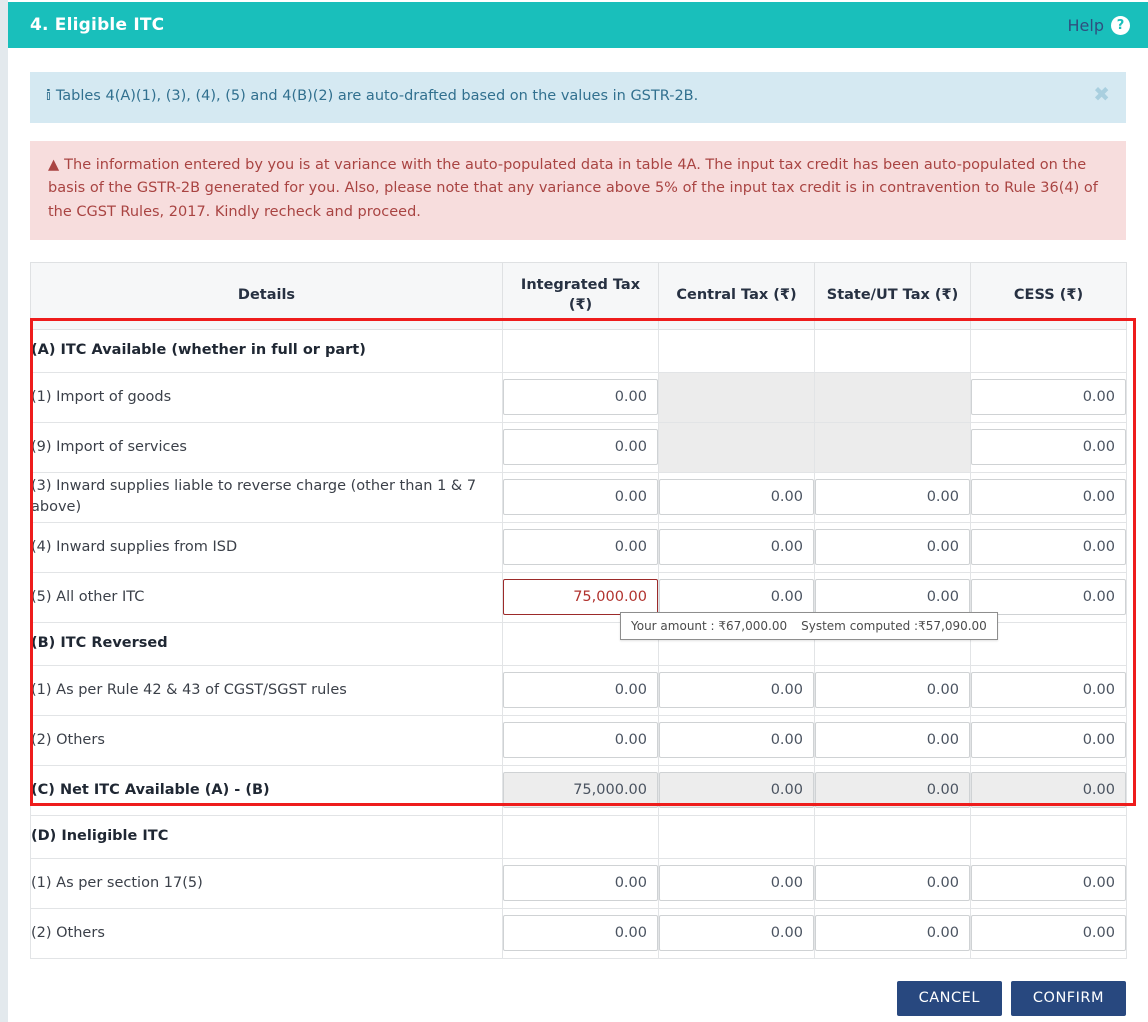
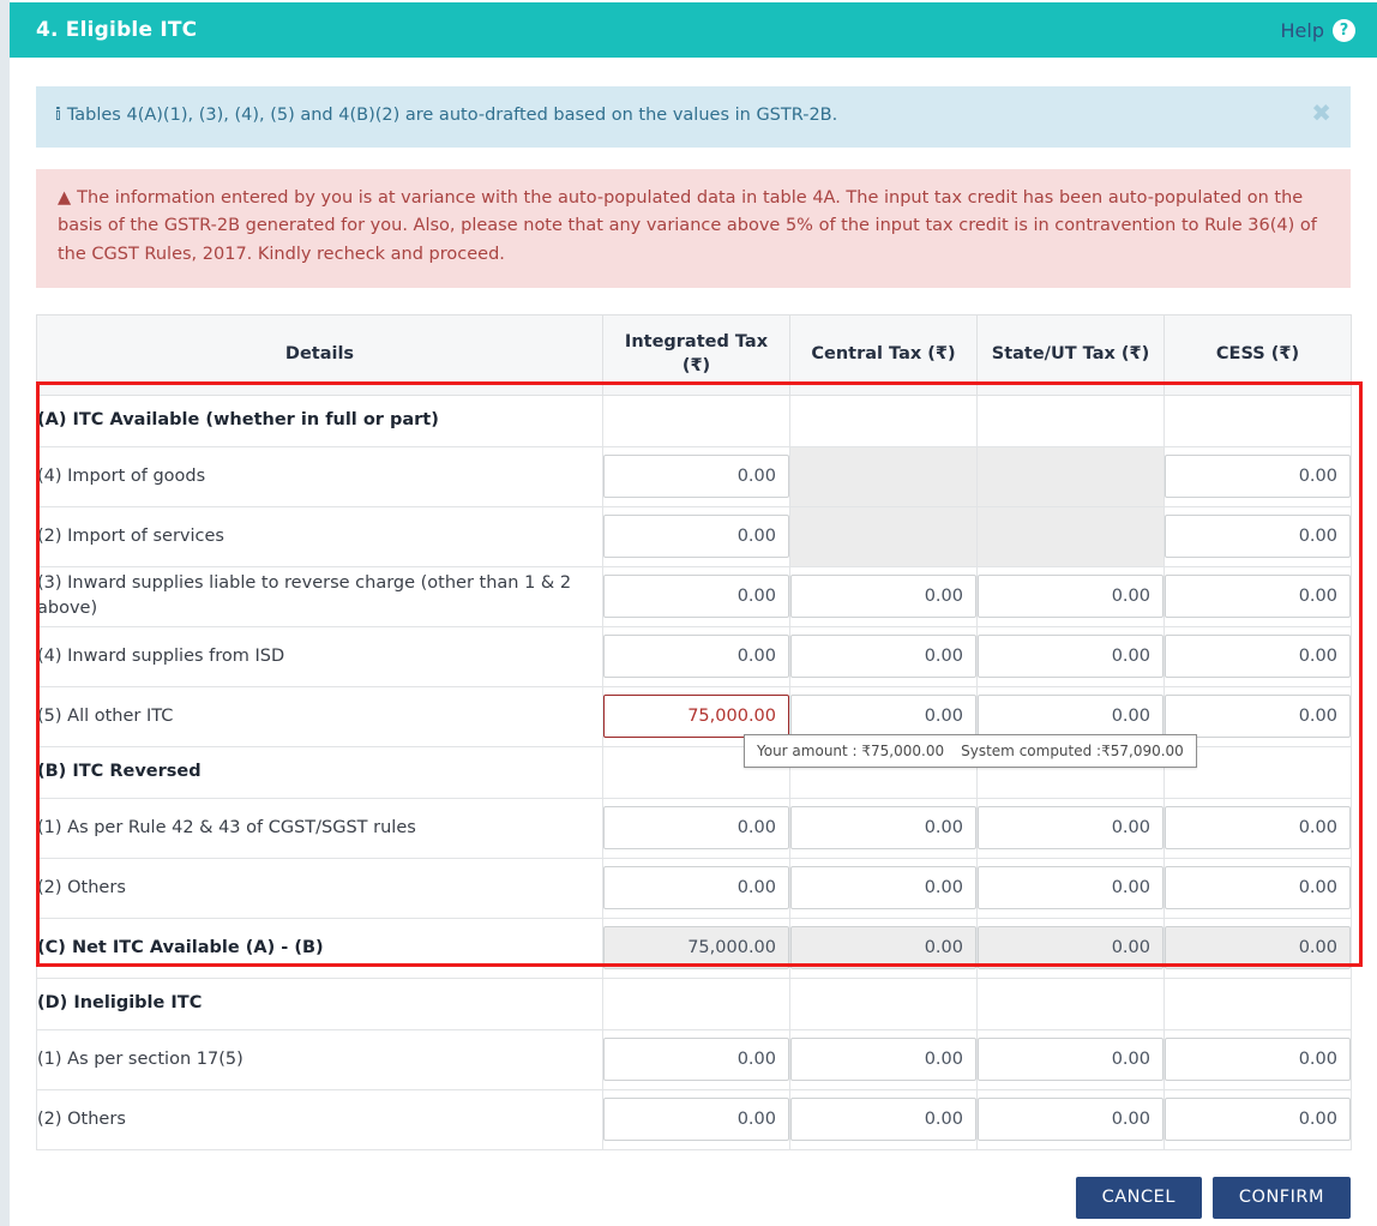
  4. Eligible ITC
  Help
  ?
  𝕚 Tables 4(A)(1), (3), (4), (5) and 4(B)(2) are auto-drafted based on the values in GSTR-2B.
  ✖
  ▲ The information entered by you is at variance with the auto-populated data in table 4A. The input tax credit has been auto-populated on the basis of the GSTR-2B generated for you. Also, please note that any variance above 5% of the input tax credit is in contravention to Rule 36(4) of the CGST Rules, 2017. Kindly recheck and proceed.
  Details	Integrated Tax (₹)	Central Tax (₹)	State/UT Tax (₹)	CESS (₹)
  (A) ITC Available (whether in full or part)
- (1) Import of goods	0.00			0.00
+ (4) Import of goods	0.00			0.00
- (9) Import of services	0.00			0.00
+ (2) Import of services	0.00			0.00
- (3) Inward supplies liable to reverse charge (other than 1 & 7 above)	0.00	0.00	0.00	0.00
+ (3) Inward supplies liable to reverse charge (other than 1 & 2 above)	0.00	0.00	0.00	0.00
  (4) Inward supplies from ISD	0.00	0.00	0.00	0.00
  (5) All other ITC	75,000.00	0.00	0.00	0.00
  (B) ITC Reversed
  (1) As per Rule 42 & 43 of CGST/SGST rules	0.00	0.00	0.00	0.00
  (2) Others	0.00	0.00	0.00	0.00
  (C) Net ITC Available (A) - (B)	75,000.00	0.00	0.00	0.00
  (D) Ineligible ITC
  (1) As per section 17(5)	0.00	0.00	0.00	0.00
  (2) Others	0.00	0.00	0.00	0.00
- Your amount : ₹67,000.00 System computed :₹57,090.00
+ Your amount : ₹75,000.00 System computed :₹57,090.00
  CANCEL
  CONFIRM
